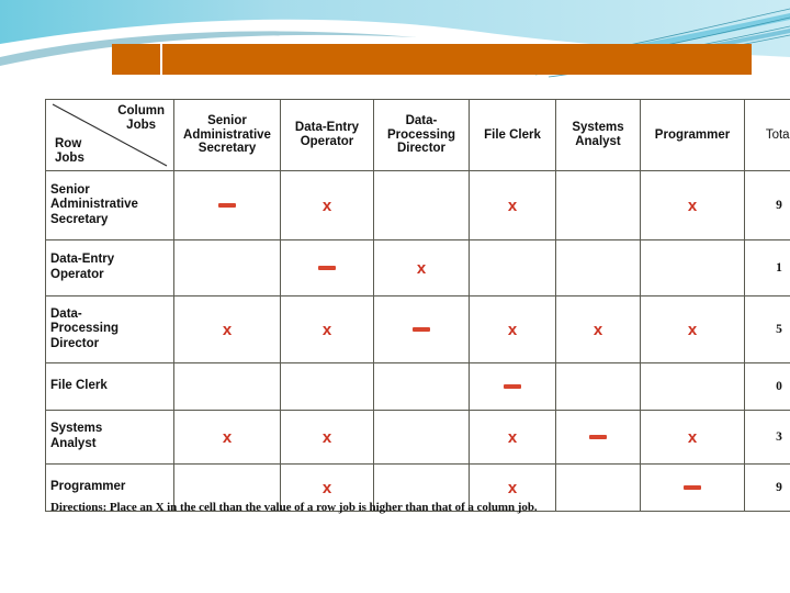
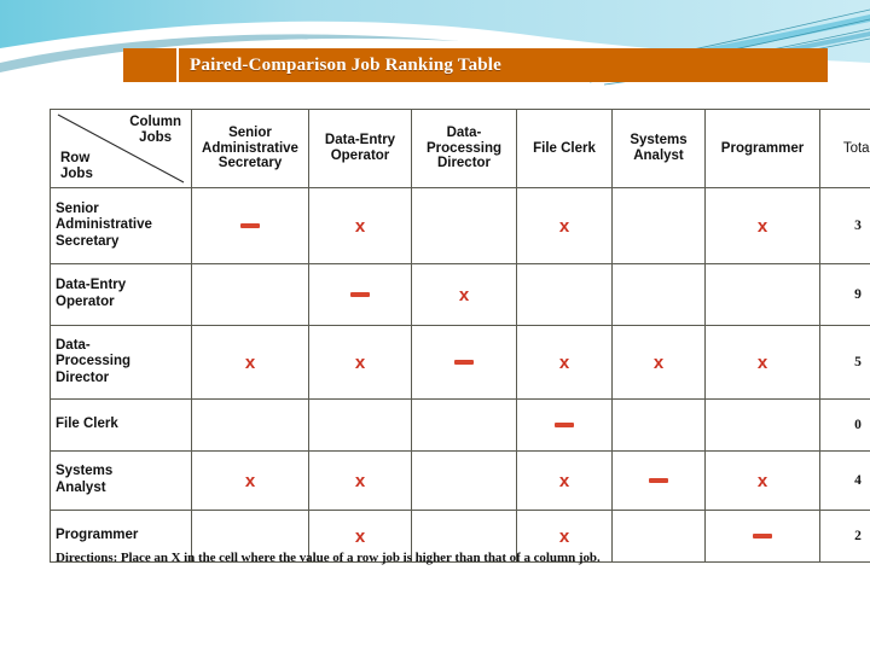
+ Paired-Comparison Job Ranking Table
  Column Jobs Row Jobs	Senior Administrative Secretary	Data-Entry Operator	Data- Processing Director	File Clerk	Systems Analyst	Programmer	Tota
- SeniorAdministrativeSecretary		x		x		x	9
+ SeniorAdministrativeSecretary		x		x		x	3
- Data-EntryOperator			x				1
+ Data-EntryOperator			x				9
  Data-ProcessingDirector	x	x		x	x	x	5
  File Clerk							0
- SystemsAnalyst	x	x		x		x	3
+ SystemsAnalyst	x	x		x		x	4
- Programmer		x		x			9
+ Programmer		x		x			2
- Directions: Place an X in the cell than the value of a row job is higher than that of a column job.
+ Directions: Place an X in the cell where the value of a row job is higher than that of a column job.
